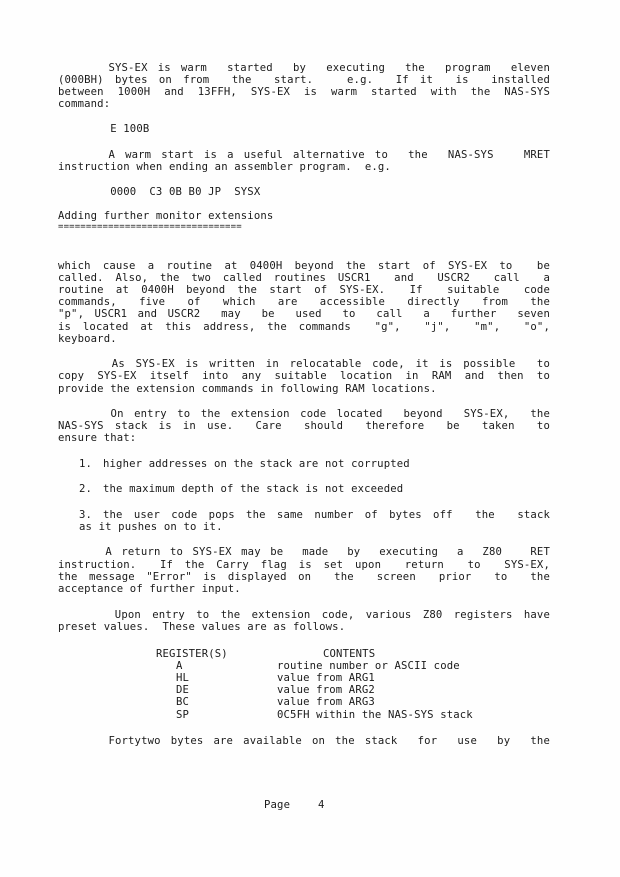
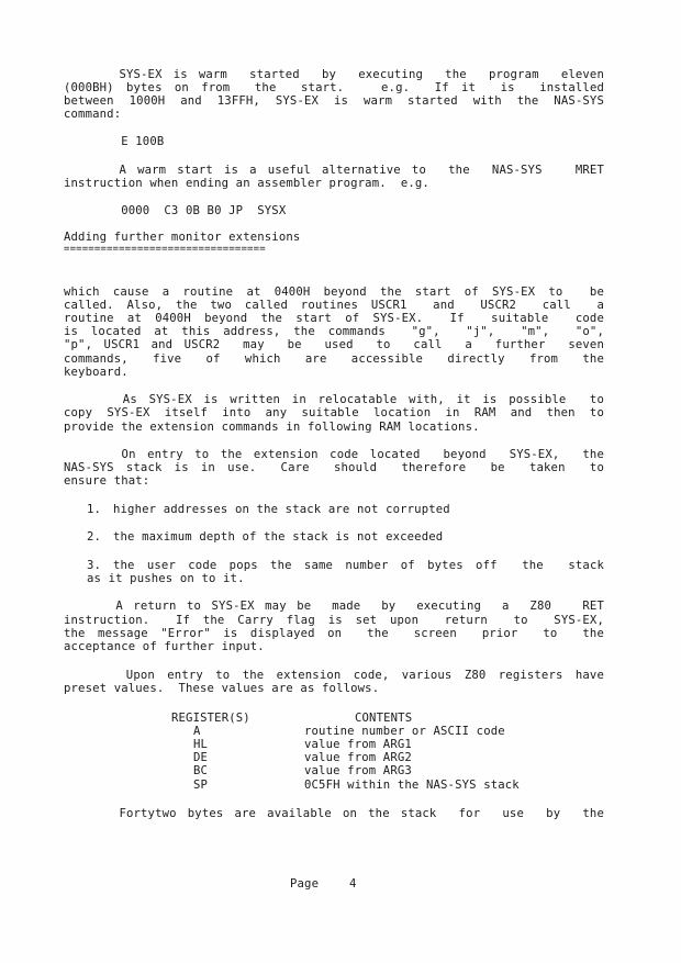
  SYS-EX is warm started by executing the program eleven
  (000BH) bytes on from the start. e.g. If it is installed
  between 1000H and 13FFH, SYS-EX is warm started with the NAS-SYS
  command:
  E 100B
  A warm start is a useful alternative to the NAS-SYS MRET
  instruction when ending an assembler program. e.g.
  0000 C3 0B B0 JP SYSX
  Adding further monitor extensions
  =================================
  which cause a routine at 0400H beyond the start of SYS-EX to be
  called. Also, the two called routines USCR1 and USCR2 call a
  routine at 0400H beyond the start of SYS-EX. If suitable code
- commands, five of which are accessible directly from the
+ is located at this address, the commands "g", "j", "m", "o",
  "p", USCR1 and USCR2 may be used to call a further seven
- is located at this address, the commands "g", "j", "m", "o",
+ commands, five of which are accessible directly from the
  keyboard.
- As SYS-EX is written in relocatable code, it is possible to
+ As SYS-EX is written in relocatable with, it is possible to
  copy SYS-EX itself into any suitable location in RAM and then to
  provide the extension commands in following RAM locations.
  On entry to the extension code located beyond SYS-EX, the
  NAS-SYS stack is in use. Care should therefore be taken to
  ensure that:
  1.
  higher addresses on the stack are not corrupted
  2.
  the maximum depth of the stack is not exceeded
  3.
  the user code pops the same number of bytes off the stack
  as it pushes on to it.
  A return to SYS-EX may be made by executing a Z80 RET
  instruction. If the Carry flag is set upon return to SYS-EX,
  the message "Error" is displayed on the screen prior to the
  acceptance of further input.
  Upon entry to the extension code, various Z80 registers have
  preset values. These values are as follows.
  REGISTER(S)
  CONTENTS
  A
  routine number or ASCII code
  HL
  value from ARG1
  DE
  value from ARG2
  BC
  value from ARG3
  SP
  0C5FH within the NAS-SYS stack
  Fortytwo bytes are available on the stack for use by the
  Page
  4
